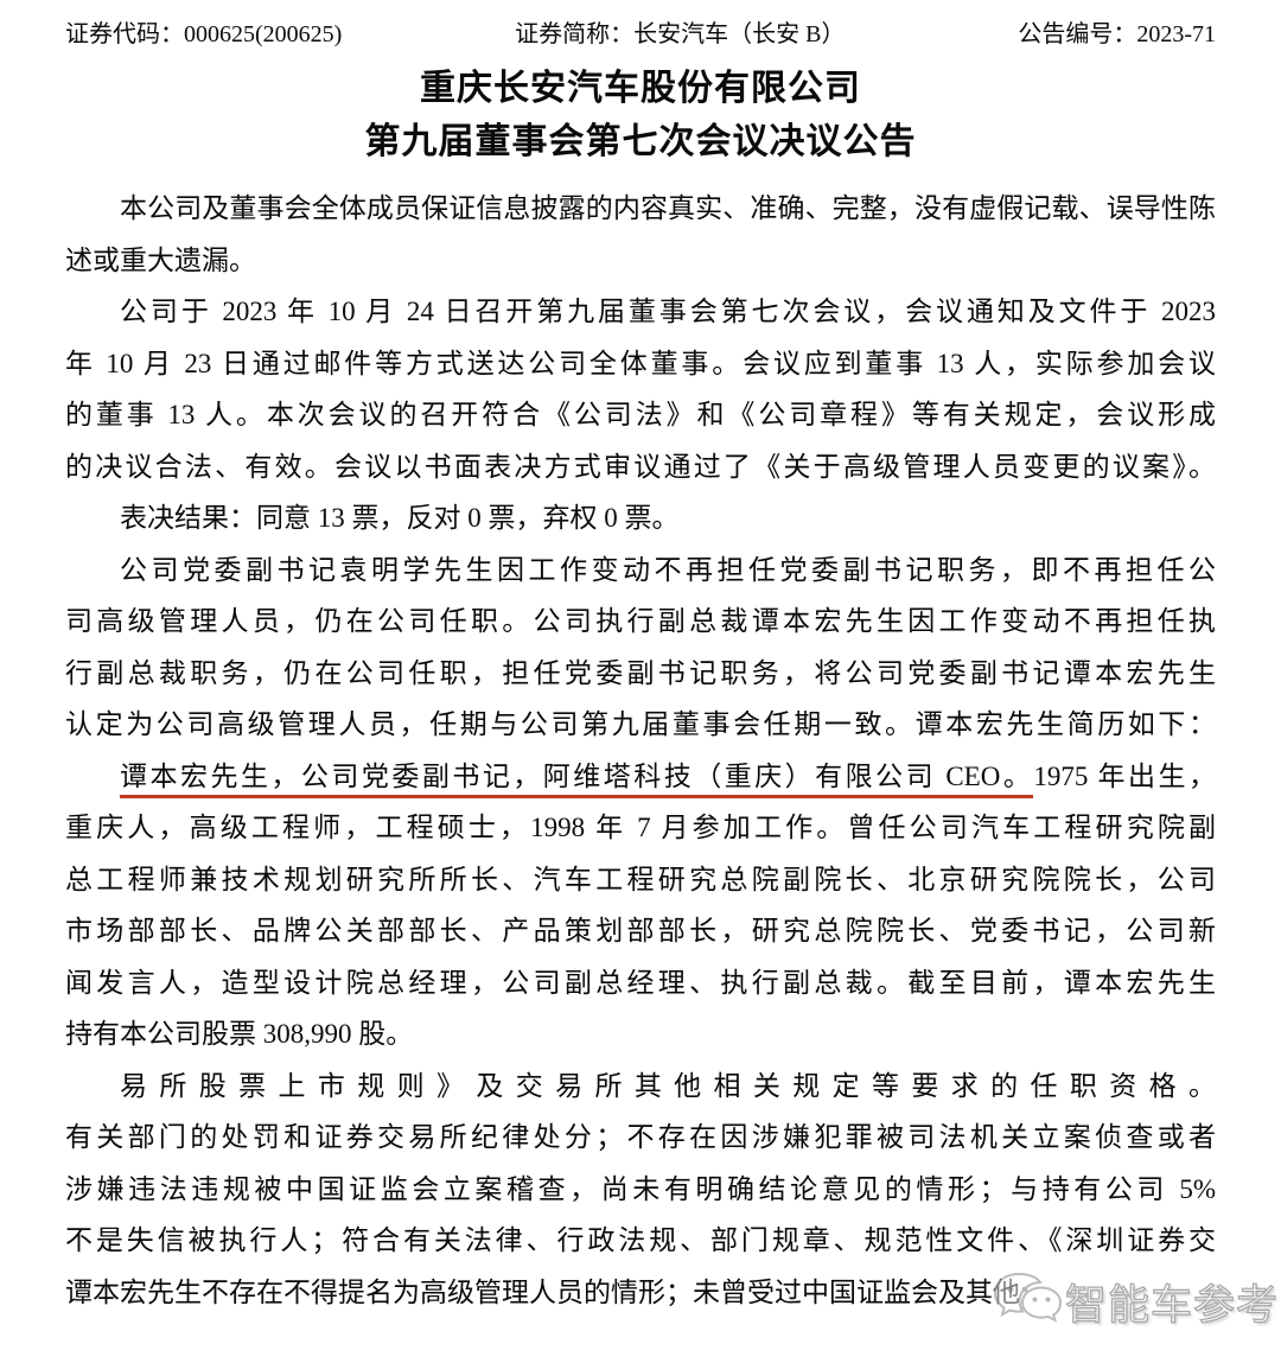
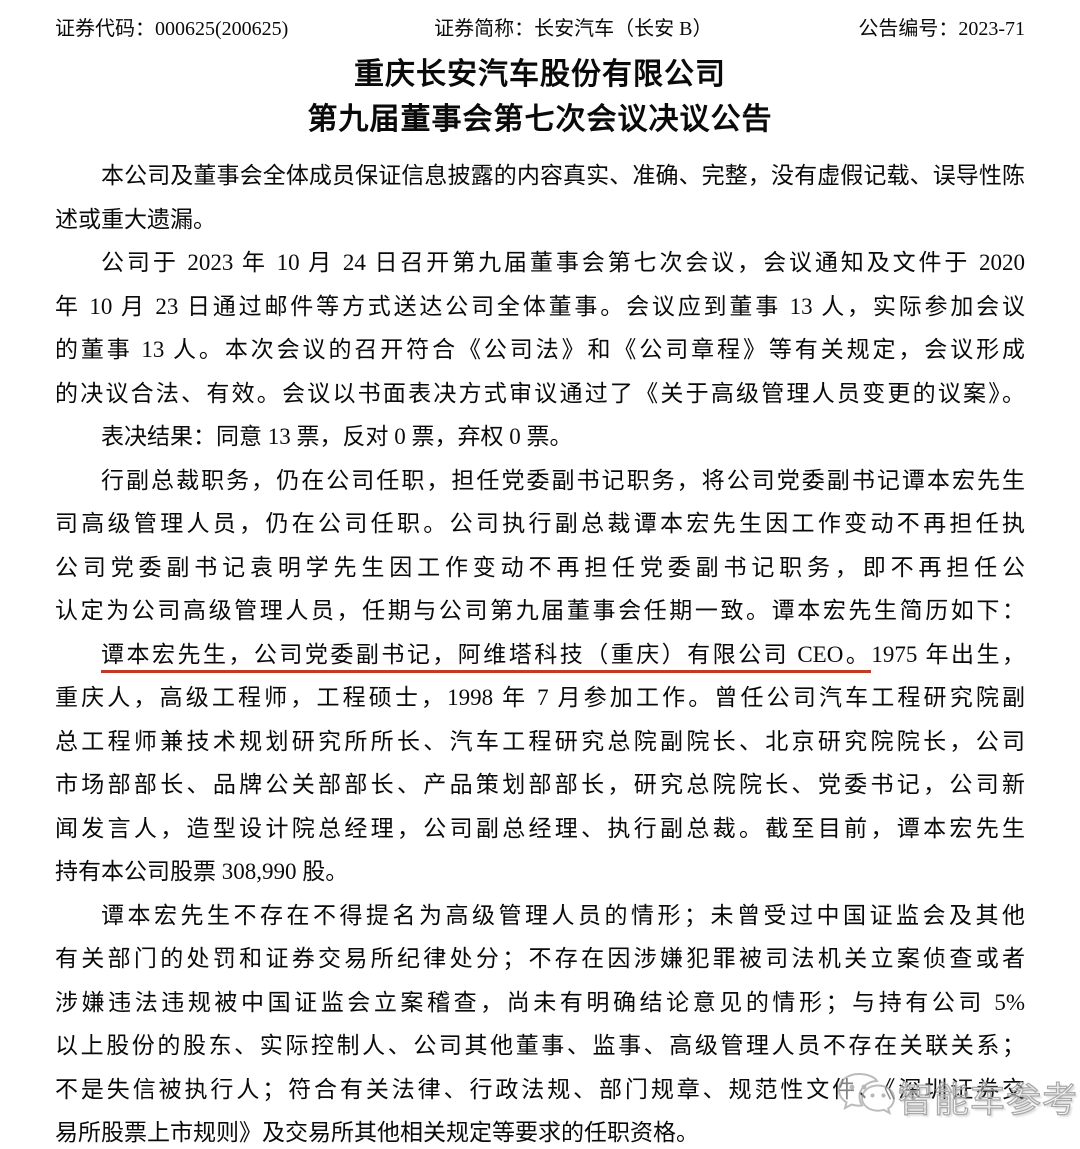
  证券代码：000625(200625)
  证券简称：长安汽车（长安 B）
  公告编号：2023-71
  重庆长安汽车股份有限公司
  第九届董事会第七次会议决议公告
  本公司及董事会全体成员保证信息披露的内容真实、准确、完整，没有虚假记载、误导性陈
  述或重大遗漏。
- 公司于 2023 年 10 月 24 日召开第九届董事会第七次会议，会议通知及文件于 2023
+ 公司于 2023 年 10 月 24 日召开第九届董事会第七次会议，会议通知及文件于 2020
  年 10 月 23 日通过邮件等方式送达公司全体董事。会议应到董事 13 人，实际参加会议
  的董事 13 人。本次会议的召开符合《公司法》和《公司章程》等有关规定，会议形成
  的决议合法、有效。会议以书面表决方式审议通过了《关于高级管理人员变更的议案》。
  表决结果：同意 13 票，反对 0 票，弃权 0 票。
- 公司党委副书记袁明学先生因工作变动不再担任党委副书记职务，即不再担任公
+ 行副总裁职务，仍在公司任职，担任党委副书记职务，将公司党委副书记谭本宏先生
  司高级管理人员，仍在公司任职。公司执行副总裁谭本宏先生因工作变动不再担任执
- 行副总裁职务，仍在公司任职，担任党委副书记职务，将公司党委副书记谭本宏先生
+ 公司党委副书记袁明学先生因工作变动不再担任党委副书记职务，即不再担任公
  认定为公司高级管理人员，任期与公司第九届董事会任期一致。谭本宏先生简历如下：
  谭本宏先生，公司党委副书记，阿维塔科技（重庆）有限公司 CEO。1975 年出生，
  重庆人，高级工程师，工程硕士，1998 年 7 月参加工作。曾任公司汽车工程研究院副
  总工程师兼技术规划研究所所长、汽车工程研究总院副院长、北京研究院院长，公司
  市场部部长、品牌公关部部长、产品策划部部长，研究总院院长、党委书记，公司新
  闻发言人，造型设计院总经理，公司副总经理、执行副总裁。截至目前，谭本宏先生
  持有本公司股票 308,990 股。
- 易所股票上市规则》及交易所其他相关规定等要求的任职资格。
+ 谭本宏先生不存在不得提名为高级管理人员的情形；未曾受过中国证监会及其他
  有关部门的处罚和证券交易所纪律处分；不存在因涉嫌犯罪被司法机关立案侦查或者
  涉嫌违法违规被中国证监会立案稽查，尚未有明确结论意见的情形；与持有公司 5%
+ 以上股份的股东、实际控制人、公司其他董事、监事、高级管理人员不存在关联关系；
  不是失信被执行人；符合有关法律、行政法规、部门规章、规范性文件、《深圳证券交
- 谭本宏先生不存在不得提名为高级管理人员的情形；未曾受过中国证监会及其他
+ 易所股票上市规则》及交易所其他相关规定等要求的任职资格。
  智能车参考
